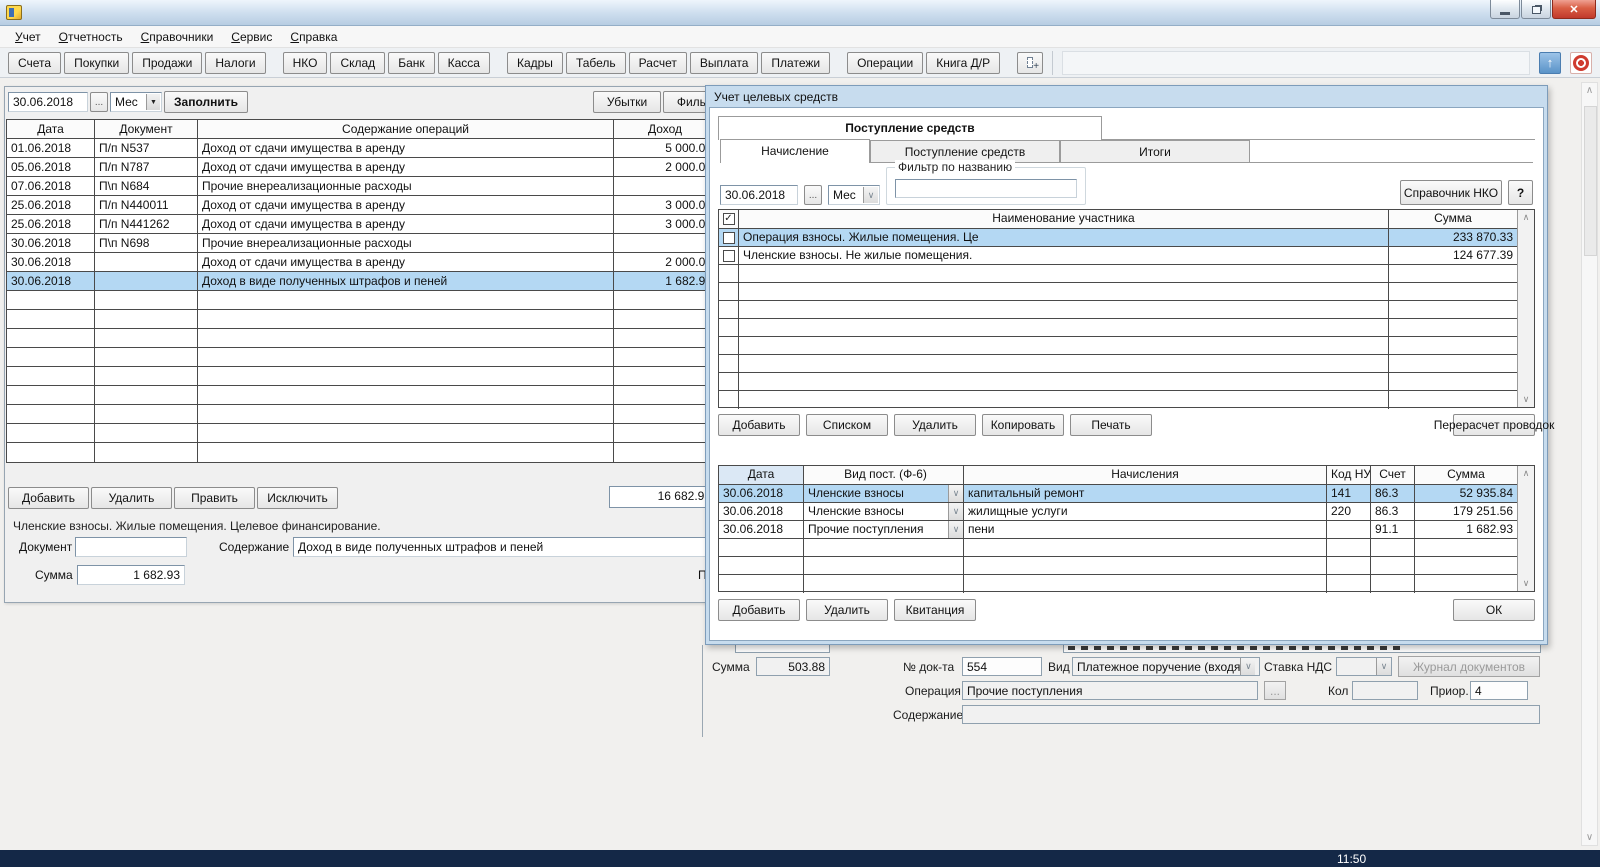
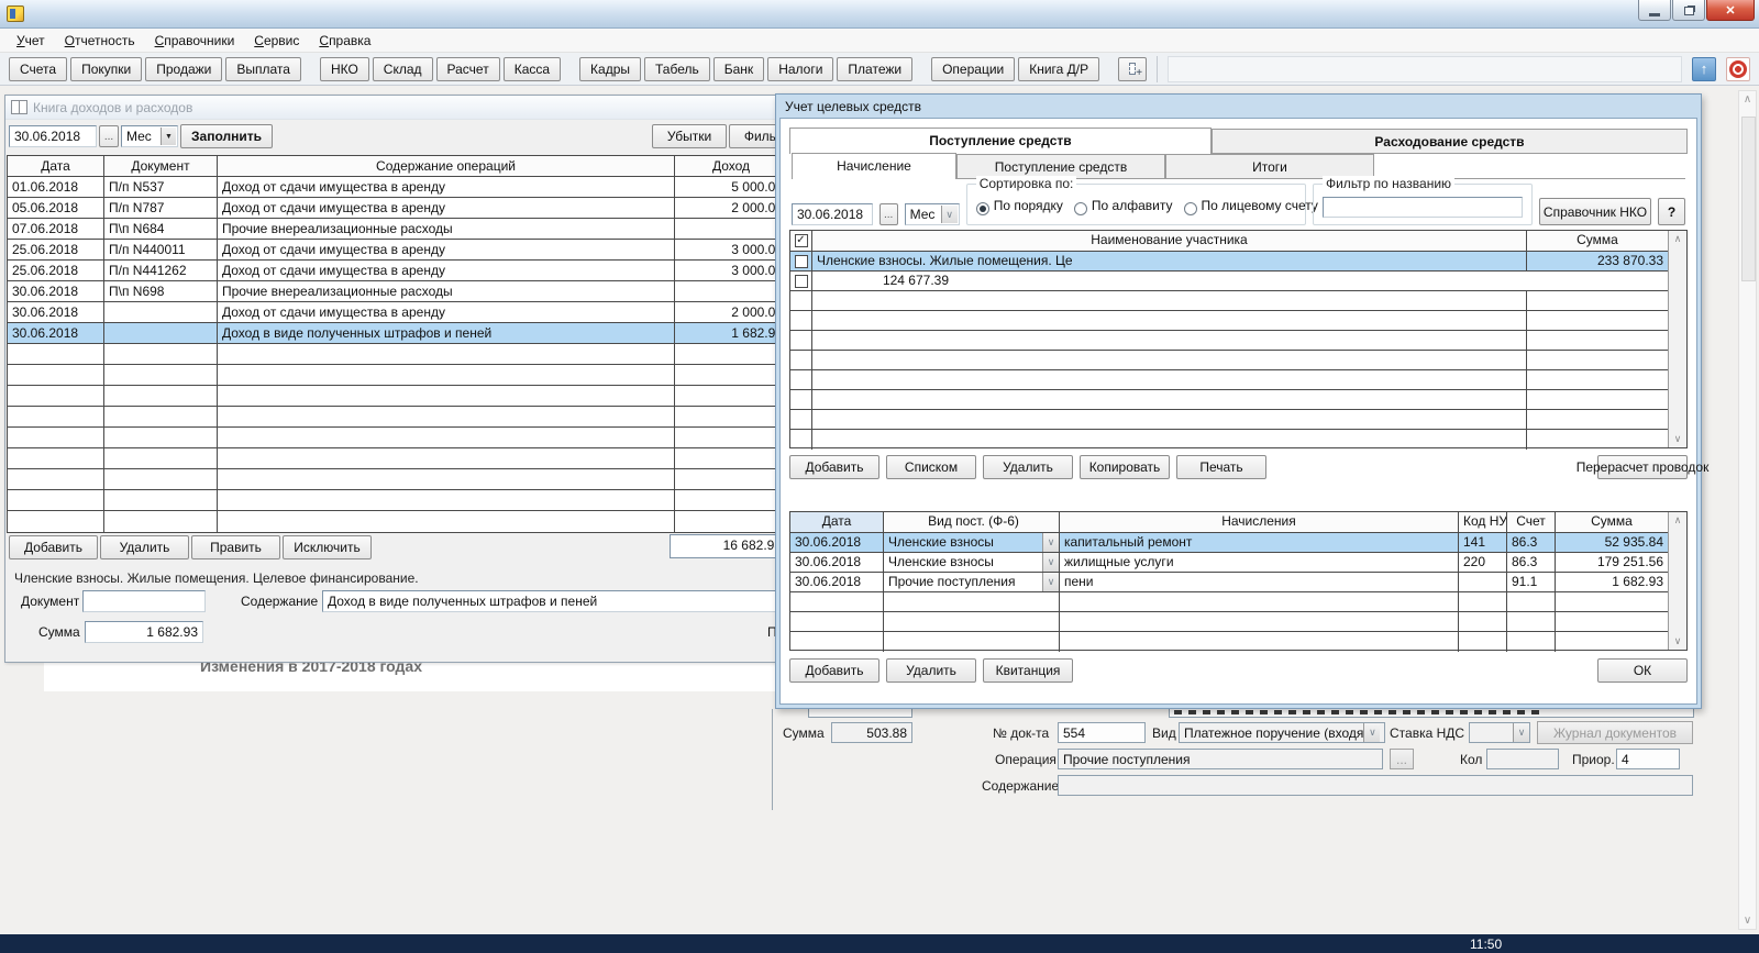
  ✕
  Учет
  Отчетность
  Справочники
  Сервис
  Справка
  Счета
  Покупки
  Продажи
- Налоги
+ Выплата
  НКО
  Склад
- Банк
+ Расчет
  Касса
  Кадры
  Табель
- Расчет
+ Банк
- Выплата
+ Налоги
  Платежи
  Операции
  Книга Д/Р
  +
  ↑
+ Изменения в 2017-2018 годах
  Сумма
  503.88
  № док-та
  554
  Вид
  Платежное поручение (входя
  ∨
  Ставка НДС
  ∨
  Журнал документов
  Операция
  Прочие поступления
  ...
  Кол
  Приор.
  4
  Содержание
+ Книга доходов и расходов
  30.06.2018
  ...
  Мес
  Заполнить
  Убытки
  Дата
  Документ
  Содержание операций
  Доход
  01.06.2018
  П/п N537
  Доход от сдачи имущества в аренду
  5 000.0
  05.06.2018
  П/п N787
  Доход от сдачи имущества в аренду
  2 000.0
  07.06.2018
  П\п N684
  Прочие внереализационные расходы
  25.06.2018
  П/п N440011
  Доход от сдачи имущества в аренду
  3 000.0
  25.06.2018
  П/п N441262
  Доход от сдачи имущества в аренду
  3 000.0
  30.06.2018
  П\п N698
  Прочие внереализационные расходы
  30.06.2018
  Доход от сдачи имущества в аренду
  2 000.0
  30.06.2018
  Доход в виде полученных штрафов и пеней
  1 682.9
  Добавить
  Удалить
  Править
  Исключить
  16 682.9
  Членские взносы. Жилые помещения. Целевое финансирование.
  Документ
  Содержание
  Доход в виде полученных штрафов и пеней
  Сумма
  1 682.93
  Учет целевых средств
  Поступление средств
+ Расходование средств
  Начисление
  Поступление средств
  Итоги
  30.06.2018
  ...
  Мес
  ∨
+ Сортировка по:
+ По порядку
+ По алфавиту
+ По лицевому счету
  Фильтр по названию
  Справочник НКО
  ?
  ✓
  Наименование участника
  Сумма
- Операция взносы. Жилые помещения. Це
+ Членские взносы. Жилые помещения. Це
  233 870.33
- Членские взносы. Не жилые помещения.
  124 677.39
  ∧
  ∨
  Добавить
  Списком
  Удалить
  Копировать
  Печать
  Перерасчет проводок
  Дата
  Вид пост. (Ф-6)
  Начисления
  Код НУ
  Счет
  Сумма
  30.06.2018
  Членские взносы
  ∨
  капитальный ремонт
  141
  86.3
  52 935.84
  30.06.2018
  Членские взносы
  ∨
  жилищные услуги
  220
  86.3
  179 251.56
  30.06.2018
  Прочие поступления
  ∨
  пени
  91.1
  1 682.93
  ∧
  ∨
  Добавить
  Удалить
  Квитанция
  ОК
  ∧
  ∨
  11:50
